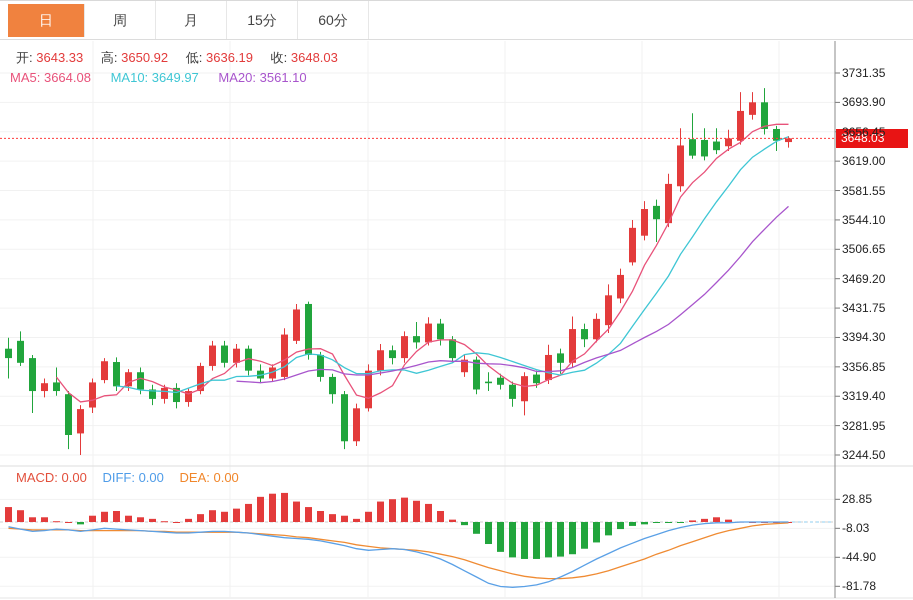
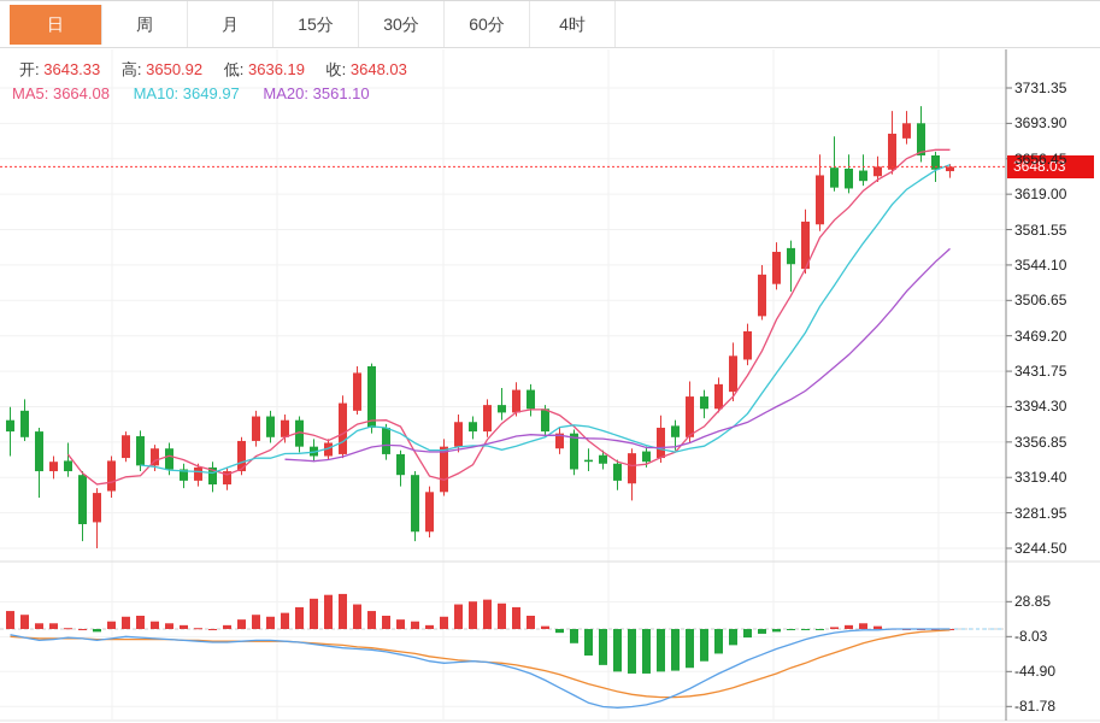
  日
  周
  月
  15分
+ 30分
  60分
+ 4时
  开: 3643.33 高: 3650.92 低: 3636.19 收: 3648.03
  MA5: 3664.08 MA10: 3649.97 MA20: 3561.10
- MACD: 0.00 DIFF: 0.00 DEA: 0.00
  3648.03
  3731.35
  3693.90
  3656.45
  3619.00
  3581.55
  3544.10
  3506.65
  3469.20
  3431.75
  3394.30
  3356.85
  3319.40
  3281.95
  3244.50
  28.85
  -8.03
  -44.90
  -81.78
